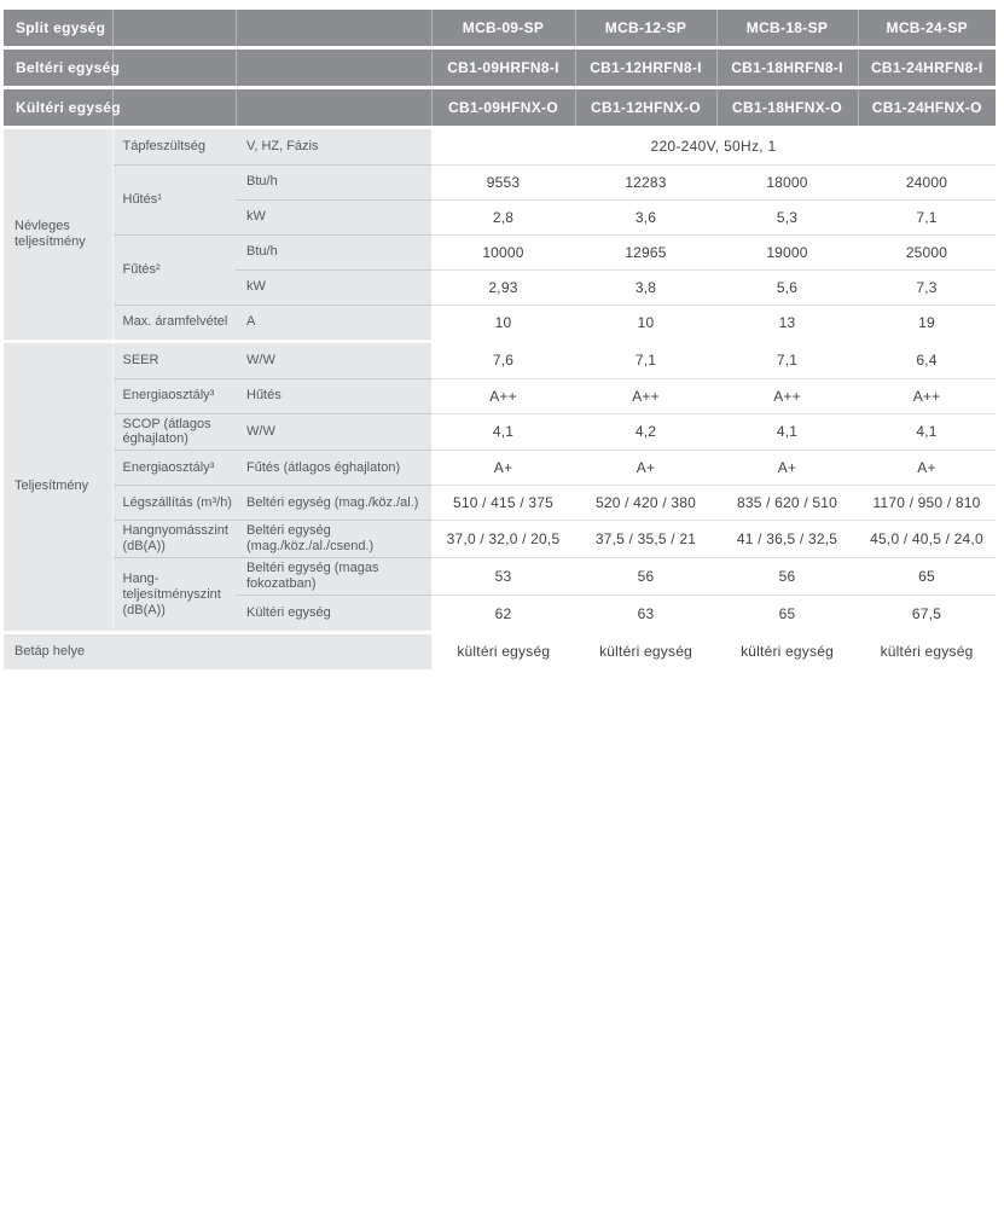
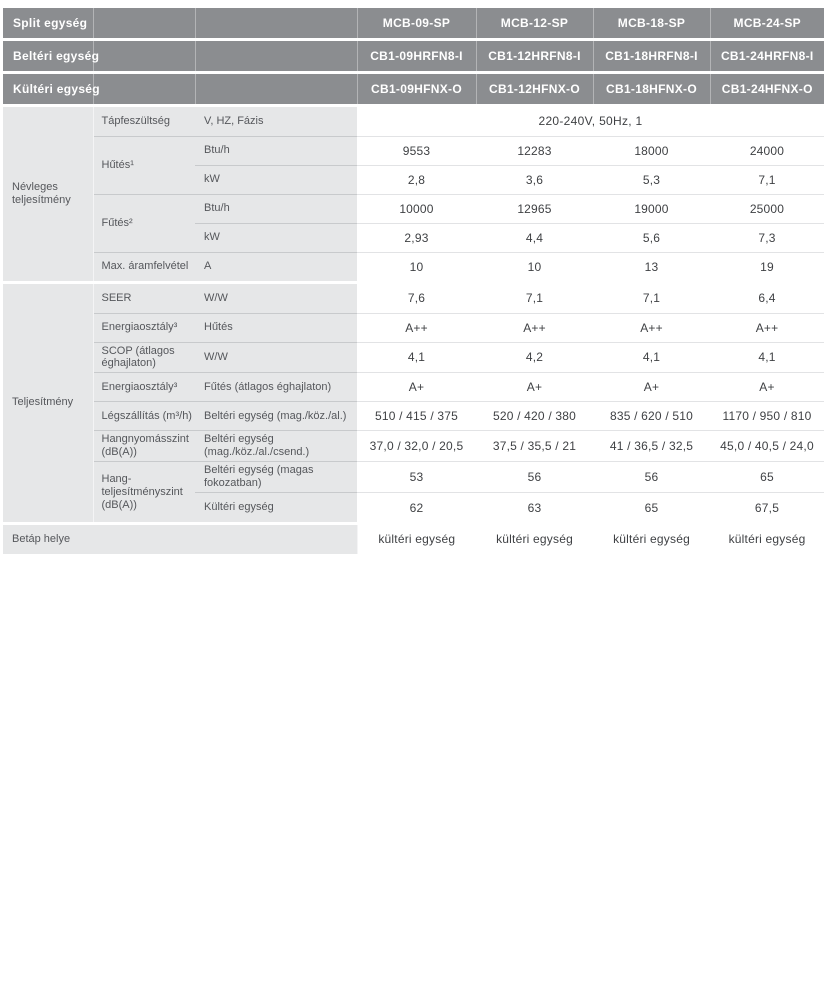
  Split egység			MCB-09-SP	MCB-12-SP	MCB-18-SP	MCB-24-SP
  Beltéri egység			CB1-09HRFN8-I	CB1-12HRFN8-I	CB1-18HRFN8-I	CB1-24HRFN8-I
  Kültéri egység			CB1-09HFNX-O	CB1-12HFNX-O	CB1-18HFNX-O	CB1-24HFNX-O
  Névleges teljesítmény	Tápfeszültség	V, HZ, Fázis	220-240V, 50Hz, 1
  Hűtés¹	Btu/h	9553	12283	18000	24000
  kW	2,8	3,6	5,3	7,1
  Fűtés²	Btu/h	10000	12965	19000	25000
- kW	2,93	3,8	5,6	7,3
+ kW	2,93	4,4	5,6	7,3
  Max. áramfelvétel	A	10	10	13	19
  Teljesítmény	SEER	W/W	7,6	7,1	7,1	6,4
  Energiaosztály³	Hűtés	A++	A++	A++	A++
  SCOP (átlagos éghajlaton)	W/W	4,1	4,2	4,1	4,1
  Energiaosztály³	Fűtés (átlagos éghajlaton)	A+	A+	A+	A+
  Légszállítás (m³/h)	Beltéri egység (mag./köz./al.)	510 / 415 / 375	520 / 420 / 380	835 / 620 / 510	1170 / 950 / 810
  Hangnyomásszint (dB(A))	Beltéri egység (mag./köz./al./csend.)	37,0 / 32,0 / 20,5	37,5 / 35,5 / 21	41 / 36,5 / 32,5	45,0 / 40,5 / 24,0
  Hang-teljesítményszint (dB(A))	Beltéri egység (magas fokozatban)	53	56	56	65
  Kültéri egység	62	63	65	67,5
  Betáp helye	kültéri egység	kültéri egység	kültéri egység	kültéri egység
